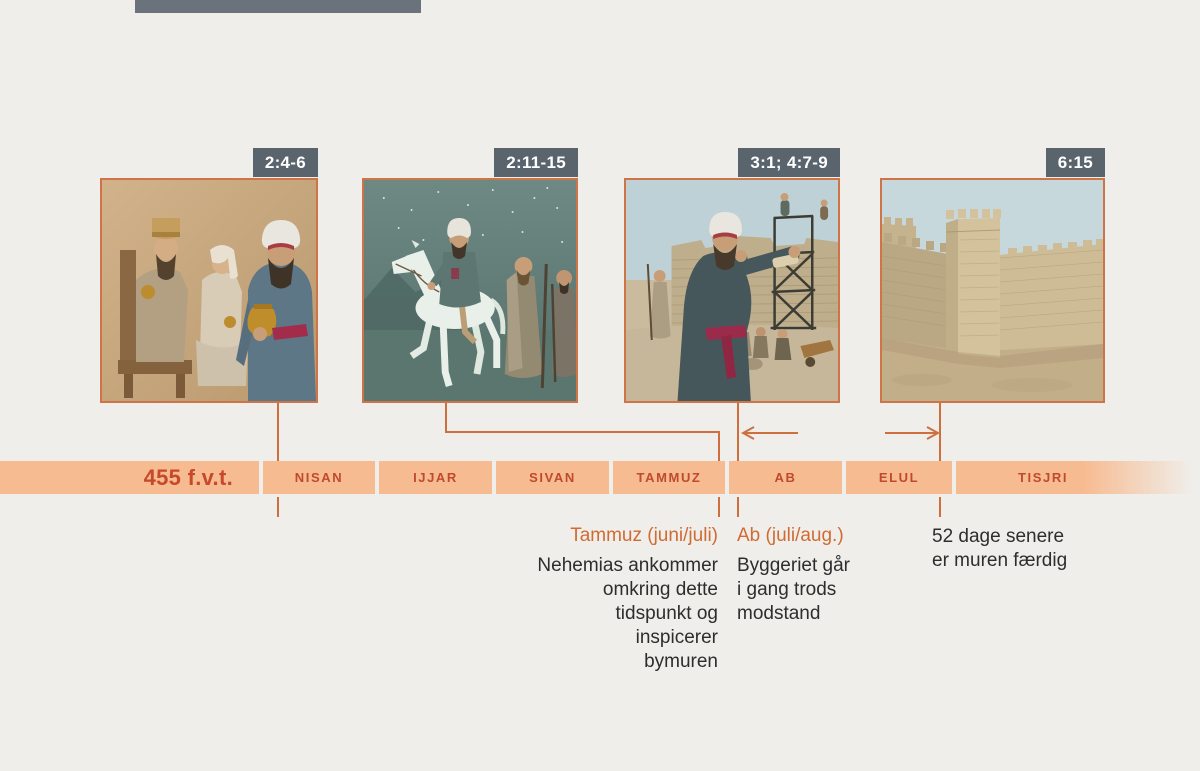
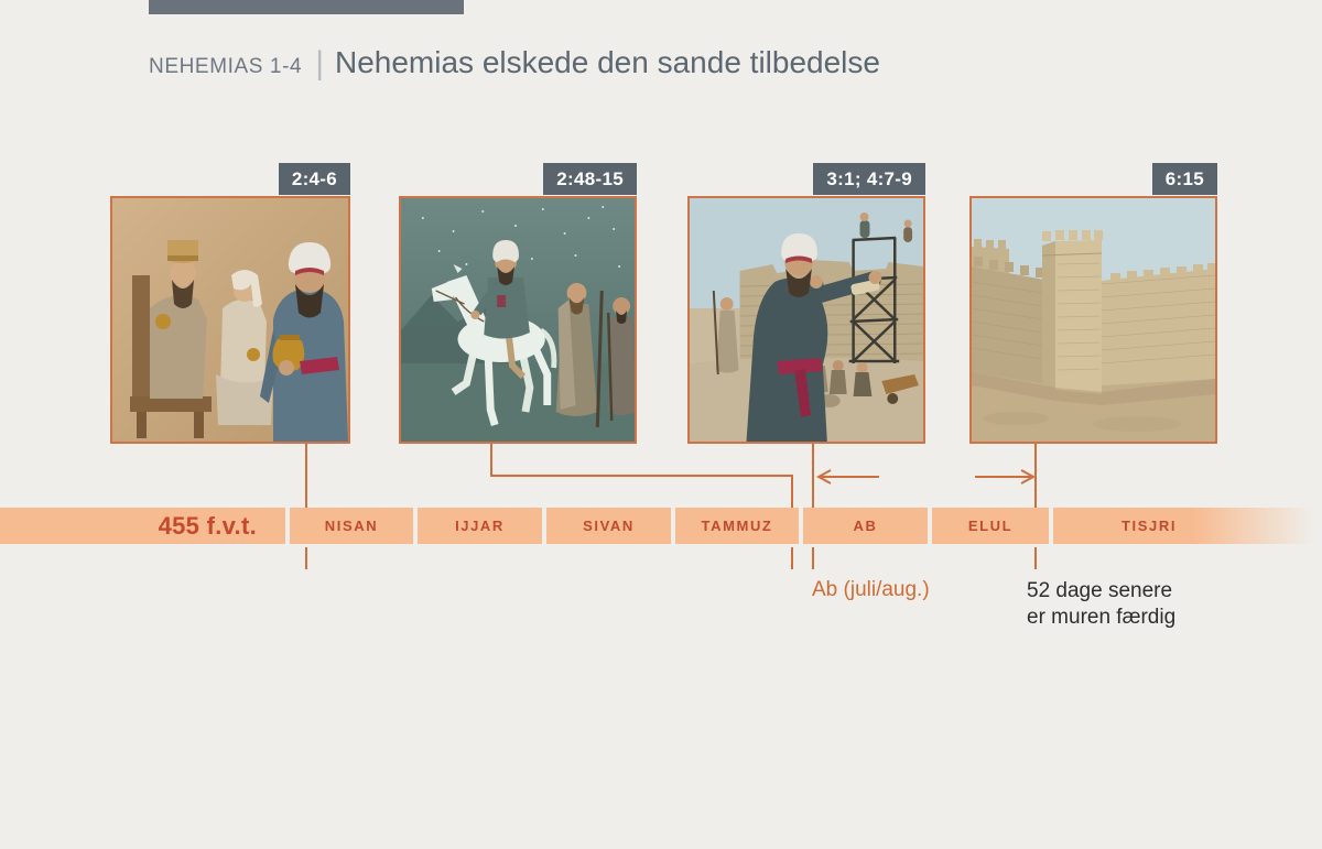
+ NEHEMIAS 1-4
+ |
+ Nehemias elskede den sande tilbedelse
  2:4-6
- 2:11-15
+ 2:48-15
  3:1; 4:7-9
  6:15
  455 f.v.t.
  NISAN
  IJJAR
  SIVAN
  TAMMUZ
  AB
  ELUL
  TISJRI
- Tammuz (juni/juli)
- Nehemias ankommer
- omkring dette
- tidspunkt og
- inspicerer
- bymuren
  Ab (juli/aug.)
- Byggeriet går
- i gang trods
- modstand
  52 dage senere
  er muren færdig
